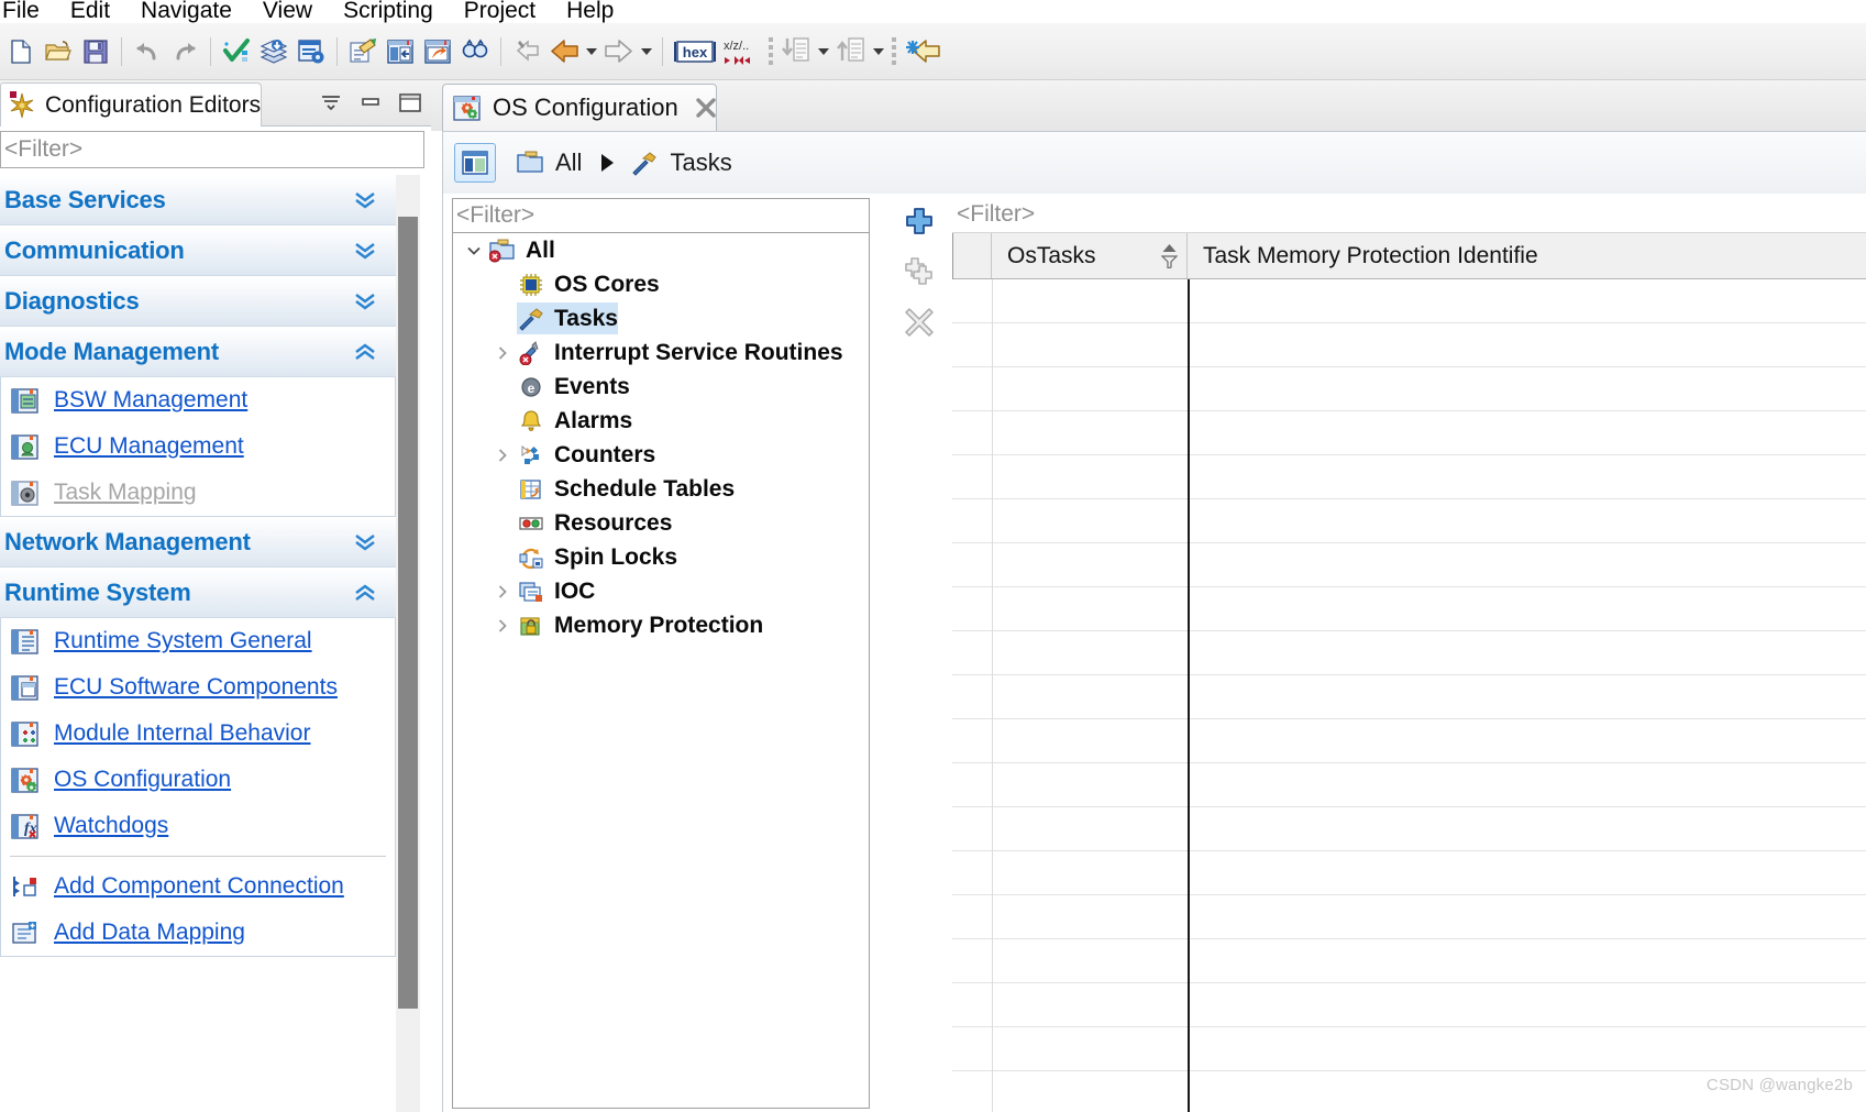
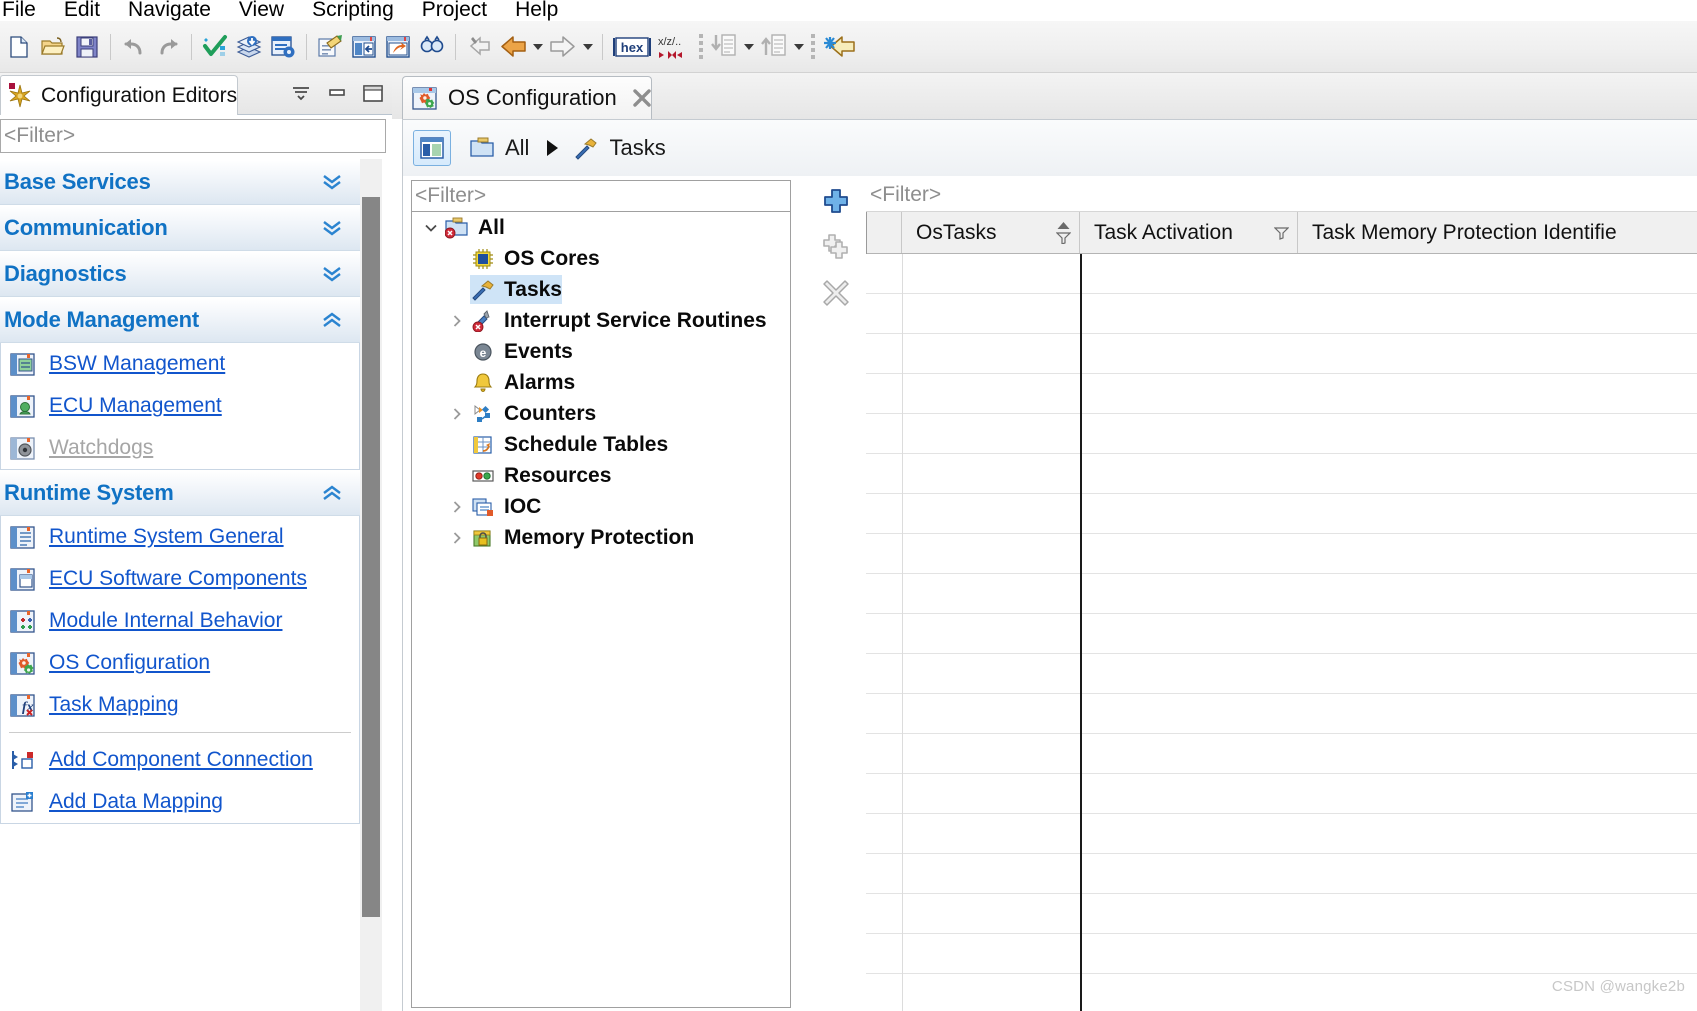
  File
  Edit
  Navigate
  View
  Scripting
  Project
  Help
  hex
  x/z/..
  Configuration Editors
  <Filter>
  Base Services
  Communication
  Diagnostics
  Mode Management
  BSW Management
  ECU Management
- Task Mapping
+ Watchdogs
- Network Management
  Runtime System
  Runtime System General
  ECU Software Components
  Module Internal Behavior
  OS Configuration
  fx
- Watchdogs
+ Task Mapping
  Add Component Connection
  Add Data Mapping
  OS Configuration
  All
  Tasks
  <Filter>
  All
  OS Cores
  Tasks
  Interrupt Service Routines
  e
  Events
  Alarms
  Counters
  Schedule Tables
  Resources
- Spin Locks
  IOC
  Memory Protection
  <Filter>
  OsTasks
+ Task Activation
  Task Memory Protection Identifie
  CSDN @wangke2b
